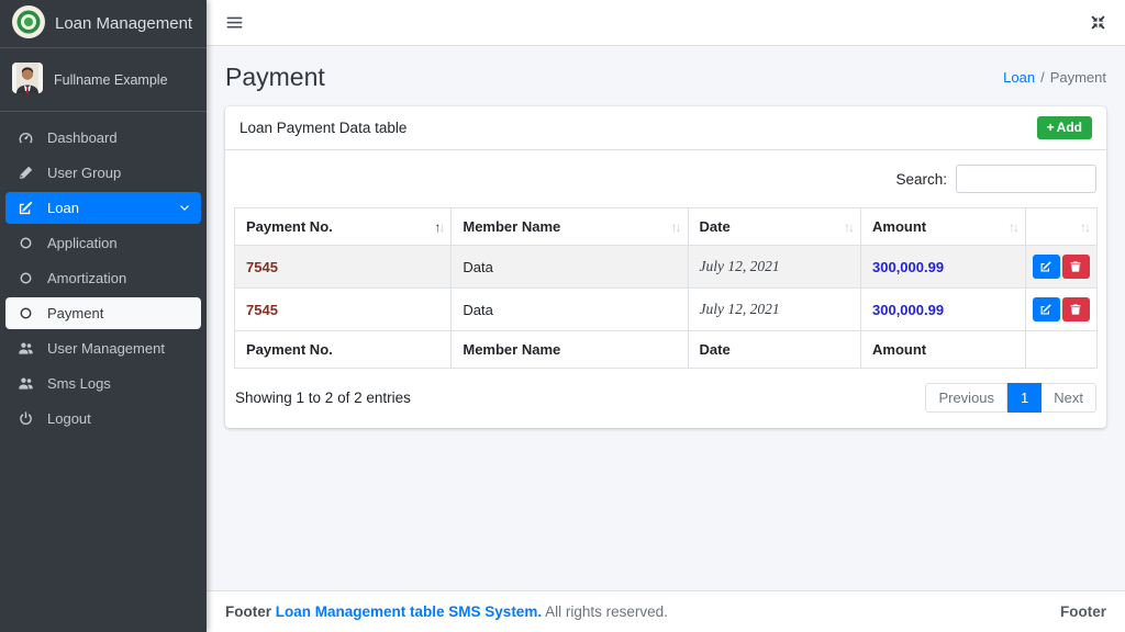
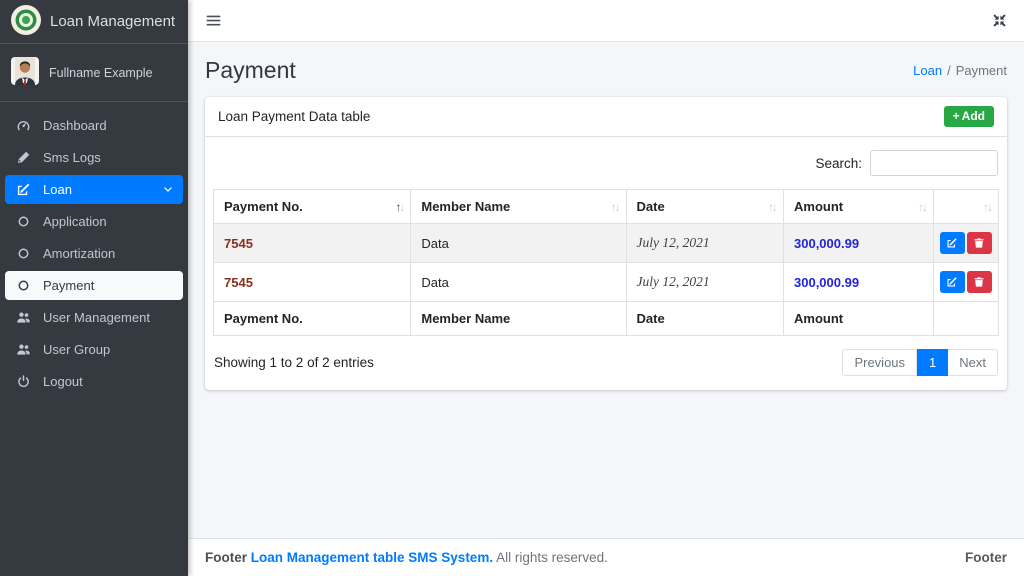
  Loan Management
  Fullname Example
  Dashboard
- User Group
+ Sms Logs
  Loan
  Application
  Amortization
  Payment
  User Management
- Sms Logs
+ User Group
  Logout
  Payment
  Loan / Payment
  Loan Payment Data table
  +
  Add
  Search:
  Payment No. ↑↓	Member Name ↑↓	Date ↑↓	Amount ↑↓	↑↓
  7545	Data	July 12, 2021	300,000.99
  7545	Data	July 12, 2021	300,000.99
  Payment No.	Member Name	Date	Amount
  Showing 1 to 2 of 2 entries
  Previous
  1
  Next
  Footer Loan Management table SMS System. All rights reserved.
  Footer
